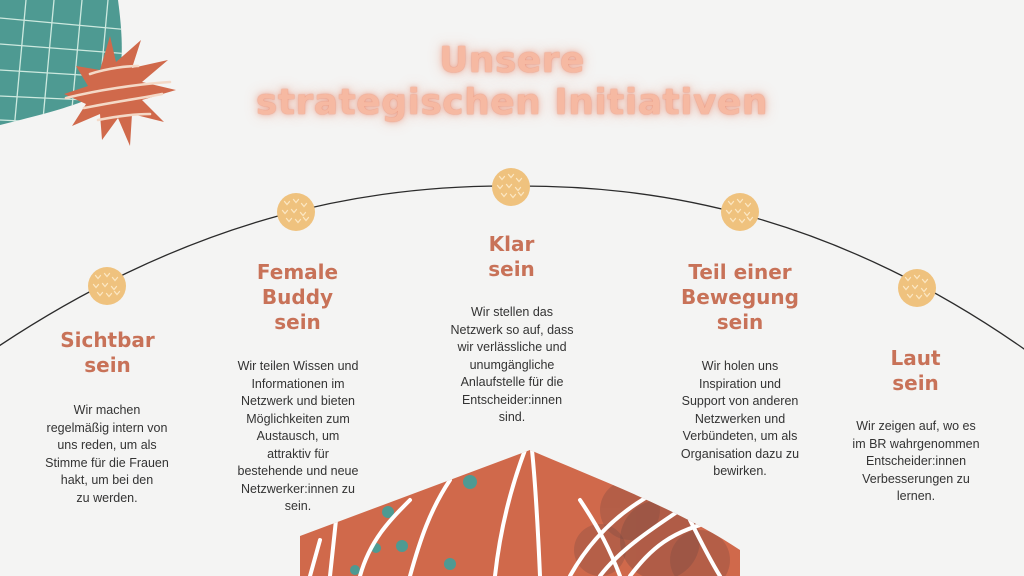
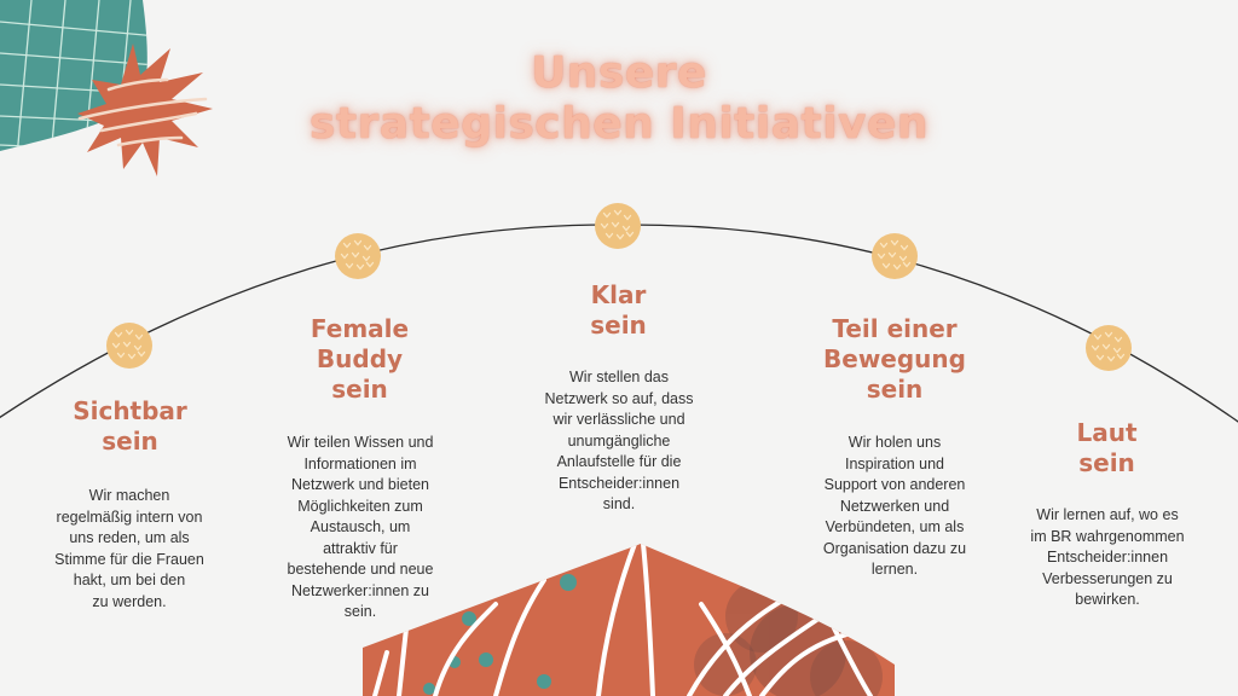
  Unsere
  strategischen Initiativen
  Sichtbar
  sein
  Wir machen
  regelmäßig intern von
  uns reden, um als
  Stimme für die Frauen
  hakt, um bei den
  zu werden.
  Female
  Buddy
  sein
  Wir teilen Wissen und
  Informationen im
  Netzwerk und bieten
  Möglichkeiten zum
  Austausch, um
  attraktiv für
  bestehende und neue
  Netzwerker:innen zu
  sein.
  Klar
  sein
  Wir stellen das
  Netzwerk so auf, dass
  wir verlässliche und
  unumgängliche
  Anlaufstelle für die
  Entscheider:innen
  sind.
  Teil einer
  Bewegung
  sein
  Wir holen uns
  Inspiration und
  Support von anderen
  Netzwerken und
  Verbündeten, um als
  Organisation dazu zu
- bewirken.
+ lernen.
  Laut
  sein
- Wir zeigen auf, wo es
+ Wir lernen auf, wo es
  im BR wahrgenommen
  Entscheider:innen
  Verbesserungen zu
- lernen.
+ bewirken.
